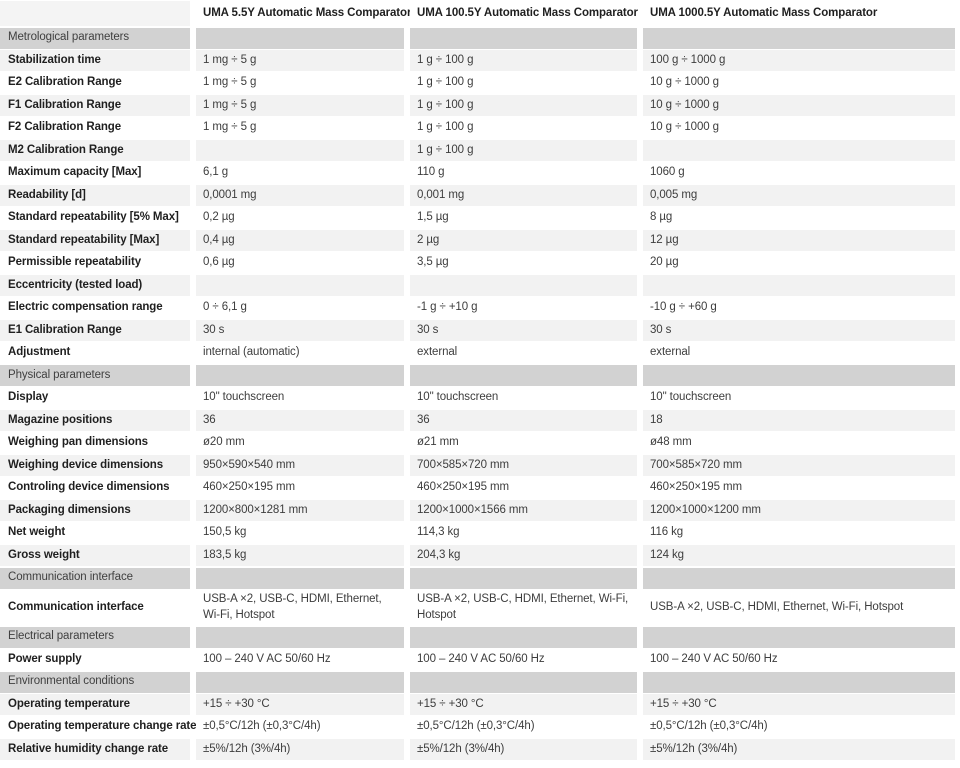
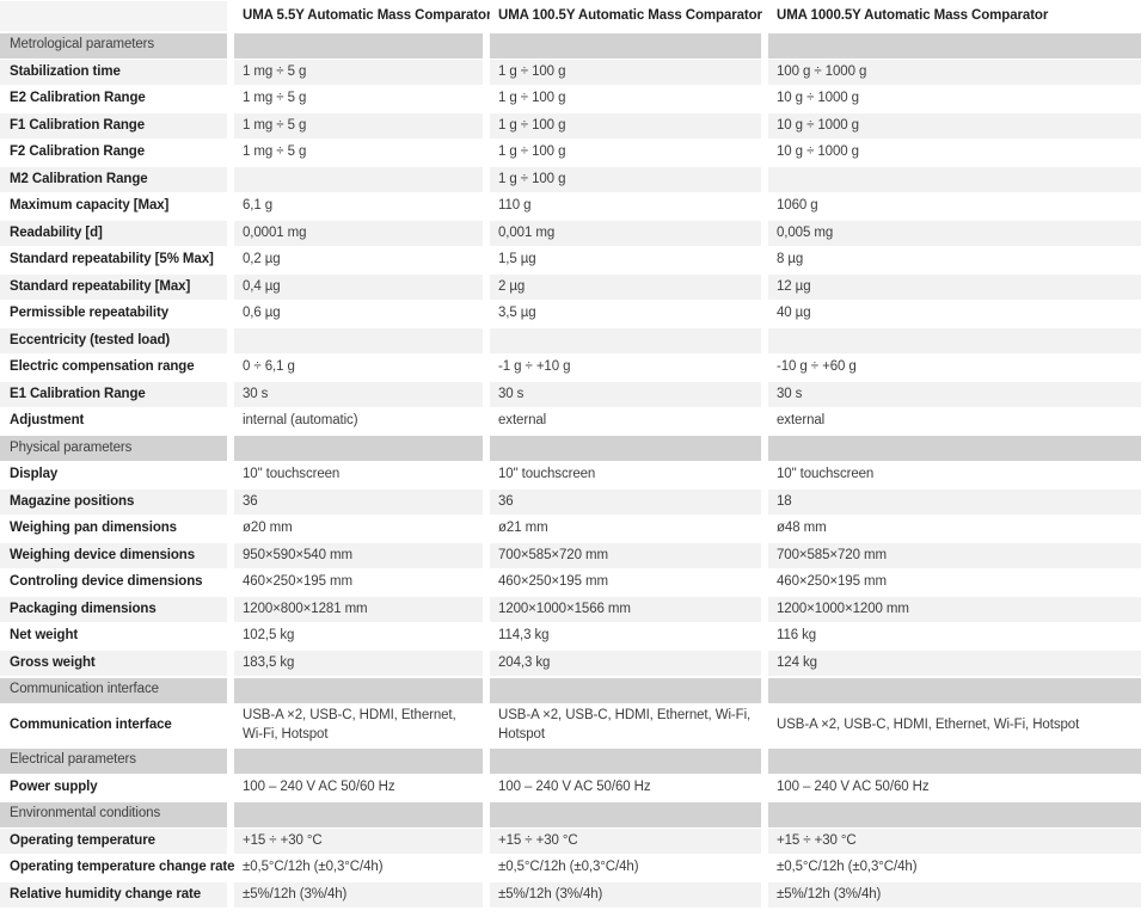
  UMA 5.5Y Automatic Mass Comparato
  UMA 100.5Y Automatic Mass Comparator
  UMA 1000.5Y Automatic Mass Comparator
  Metrological parameters
  Stabilization time
  1 mg ÷ 5 g
  1 g ÷ 100 g
  100 g ÷ 1000 g
  E2 Calibration Range
  1 mg ÷ 5 g
  1 g ÷ 100 g
  10 g ÷ 1000 g
  F1 Calibration Range
  1 mg ÷ 5 g
  1 g ÷ 100 g
  10 g ÷ 1000 g
  F2 Calibration Range
  1 mg ÷ 5 g
  1 g ÷ 100 g
  10 g ÷ 1000 g
  M2 Calibration Range
  1 g ÷ 100 g
  Maximum capacity [Max]
  6,1 g
  110 g
  1060 g
  Readability [d]
  0,0001 mg
  0,001 mg
  0,005 mg
  Standard repeatability [5% Max]
  0,2 µg
  1,5 µg
  8 µg
  Standard repeatability [Max]
  0,4 µg
  2 µg
  12 µg
  Permissible repeatability
  0,6 µg
  3,5 µg
- 20 µg
+ 40 µg
  Eccentricity (tested load)
  Electric compensation range
  0 ÷ 6,1 g
  -1 g ÷ +10 g
  -10 g ÷ +60 g
  E1 Calibration Range
  30 s
  30 s
  30 s
  Adjustment
  internal (automatic)
  external
  external
  Physical parameters
  Display
  10" touchscreen
  10" touchscreen
  10" touchscreen
  Magazine positions
  36
  36
  18
  Weighing pan dimensions
  ø20 mm
  ø21 mm
  ø48 mm
  Weighing device dimensions
  950×590×540 mm
  700×585×720 mm
  700×585×720 mm
  Controling device dimensions
  460×250×195 mm
  460×250×195 mm
  460×250×195 mm
  Packaging dimensions
  1200×800×1281 mm
  1200×1000×1566 mm
  1200×1000×1200 mm
  Net weight
- 150,5 kg
+ 102,5 kg
  114,3 kg
  116 kg
  Gross weight
  183,5 kg
  204,3 kg
  124 kg
  Communication interface
  Communication interface
  USB-A ×2, USB-C, HDMI, Ethernet, Wi-Fi, Hotspot
  USB-A ×2, USB-C, HDMI, Ethernet, Wi-Fi, Hotspot
  USB-A ×2, USB-C, HDMI, Ethernet, Wi-Fi, Hotspot
  Electrical parameters
  Power supply
  100 – 240 V AC 50/60 Hz
  100 – 240 V AC 50/60 Hz
  100 – 240 V AC 50/60 Hz
  Environmental conditions
  Operating temperature
  +15 ÷ +30 °C
  +15 ÷ +30 °C
  +15 ÷ +30 °C
  Operating temperature change rate
  ±0,5°C/12h (±0,3°C/4h)
  ±0,5°C/12h (±0,3°C/4h)
  ±0,5°C/12h (±0,3°C/4h)
  Relative humidity change rate
  ±5%/12h (3%/4h)
  ±5%/12h (3%/4h)
  ±5%/12h (3%/4h)
